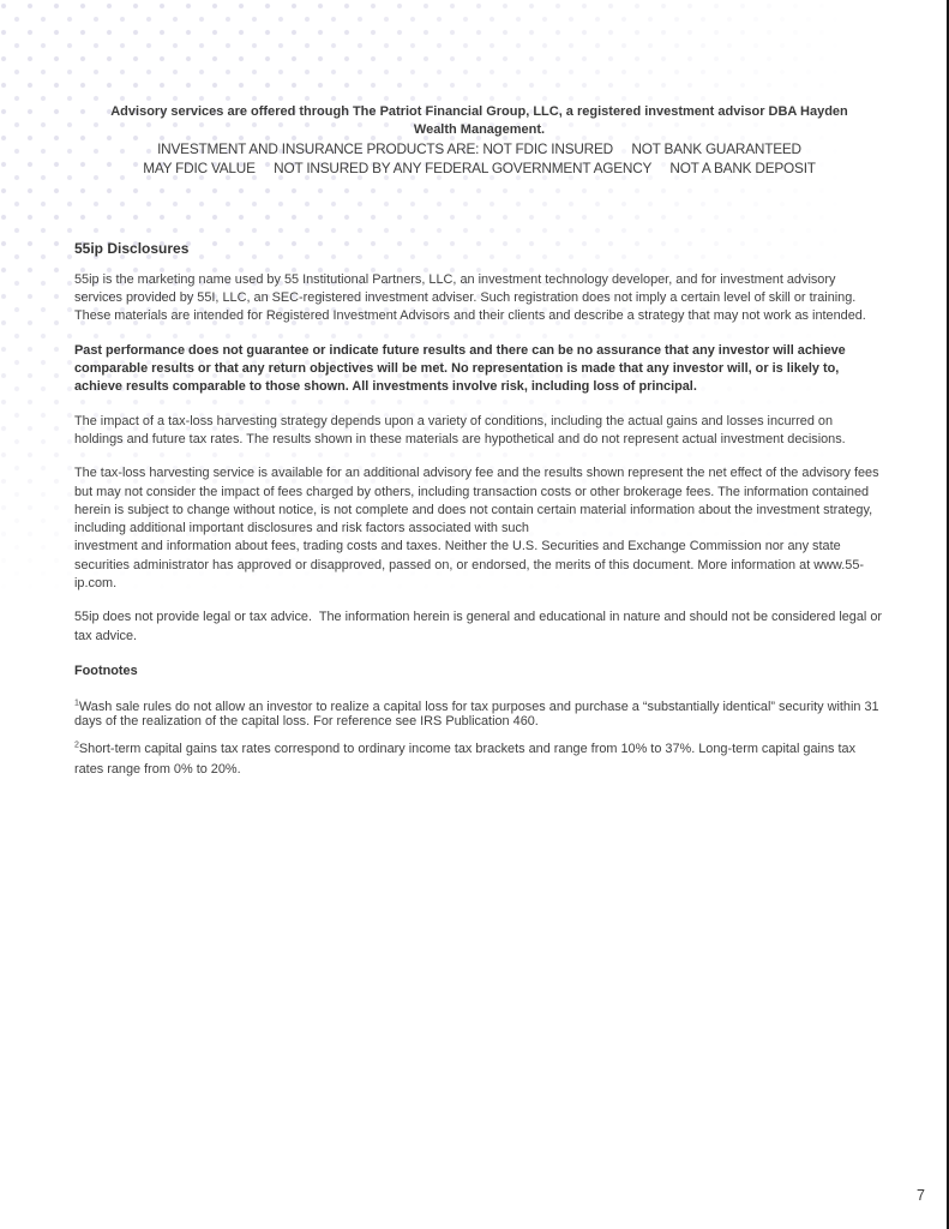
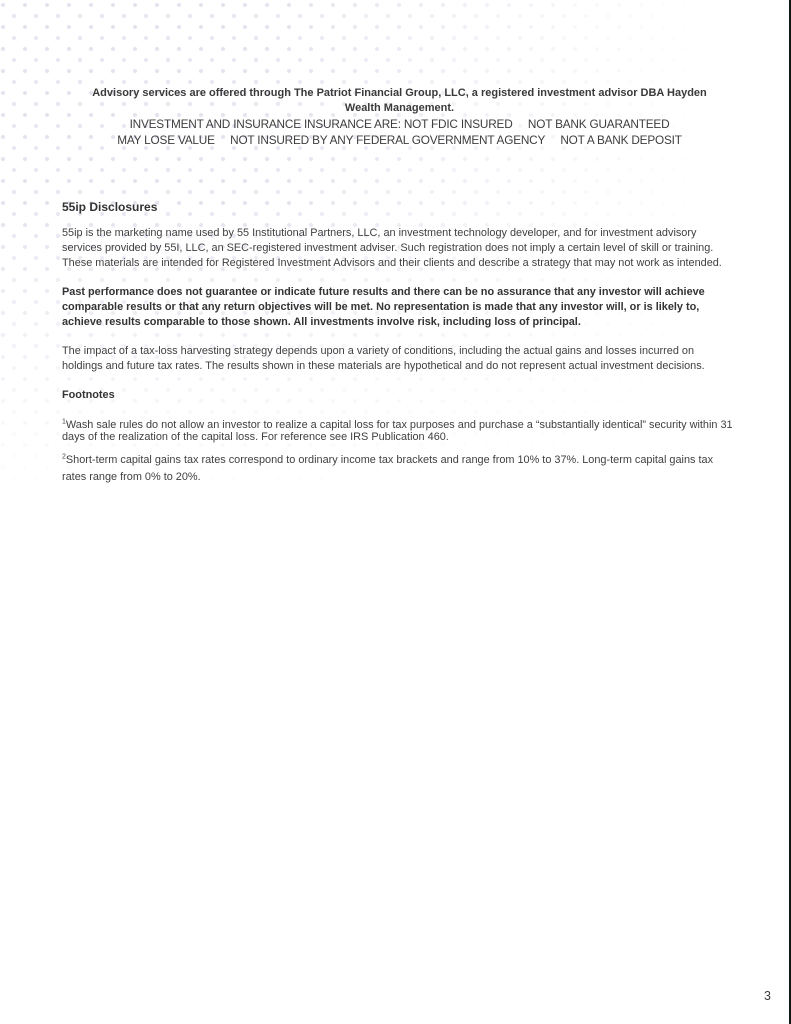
  Advisory services are offered through The Patriot Financial Group, LLC, a registered investment advisor DBA Hayden Wealth Management.
- INVESTMENT AND INSURANCE PRODUCTS ARE: NOT FDIC INSURED NOT BANK GUARANTEED
+ INVESTMENT AND INSURANCE INSURANCE ARE: NOT FDIC INSURED NOT BANK GUARANTEED
- MAY FDIC VALUE NOT INSURED BY ANY FEDERAL GOVERNMENT AGENCY NOT A BANK DEPOSIT
+ MAY LOSE VALUE NOT INSURED BY ANY FEDERAL GOVERNMENT AGENCY NOT A BANK DEPOSIT
  55ip Disclosures
  55ip is the marketing name used by 55 Institutional Partners, LLC, an investment technology developer, and for investment advisory services provided by 55I, LLC, an SEC-registered investment adviser. Such registration does not imply a certain level of skill or training. These materials are intended for Registered Investment Advisors and their clients and describe a strategy that may not work as intended.
  Past performance does not guarantee or indicate future results and there can be no assurance that any investor will achieve comparable results or that any return objectives will be met. No representation is made that any investor will, or is likely to, achieve results comparable to those shown. All investments involve risk, including loss of principal.
  The impact of a tax-loss harvesting strategy depends upon a variety of conditions, including the actual gains and losses incurred on holdings and future tax rates. The results shown in these materials are hypothetical and do not represent actual investment decisions.
- The tax-loss harvesting service is available for an additional advisory fee and the results shown represent the net effect of the advisory fees but may not consider the impact of fees charged by others, including transaction costs or other brokerage fees. The information contained herein is subject to change without notice, is not complete and does not contain certain material information about the investment strategy, including additional important disclosures and risk factors associated with such
- investment and information about fees, trading costs and taxes. Neither the U.S. Securities and Exchange Commission nor any state securities administrator has approved or disapproved, passed on, or endorsed, the merits of this document. More information at www.55-ip.com.
- 55ip does not provide legal or tax advice. The information herein is general and educational in nature and should not be considered legal or tax advice.
  Footnotes
  Wash sale rules do not allow an investor to realize a capital loss for tax purposes and purchase a “substantially identical” security within 31 days of the realization of the capital loss. For reference see IRS Publication 460.
  Short-term capital gains tax rates correspond to ordinary income tax brackets and range from 10% to 37%. Long-term capital gains tax rates range from 0% to 20%.
- 7
+ 3
